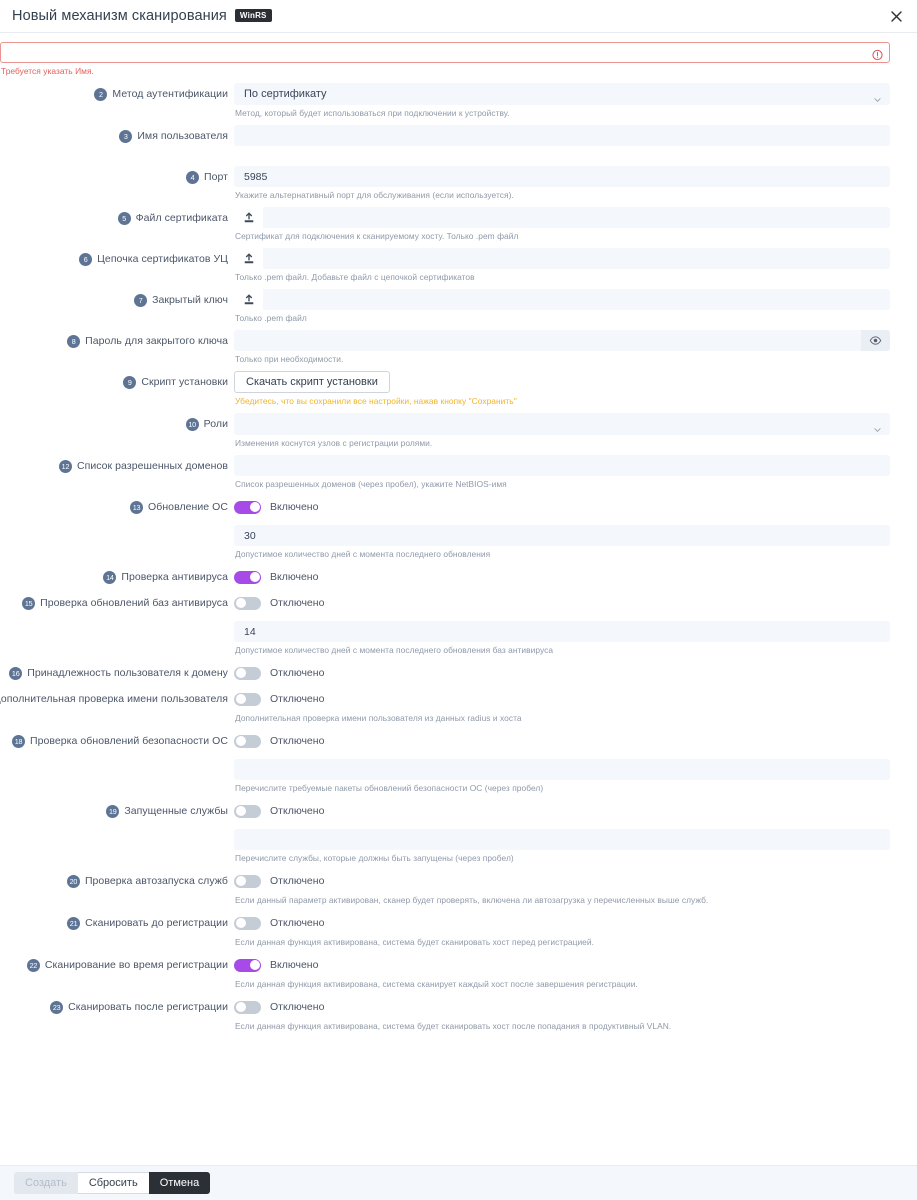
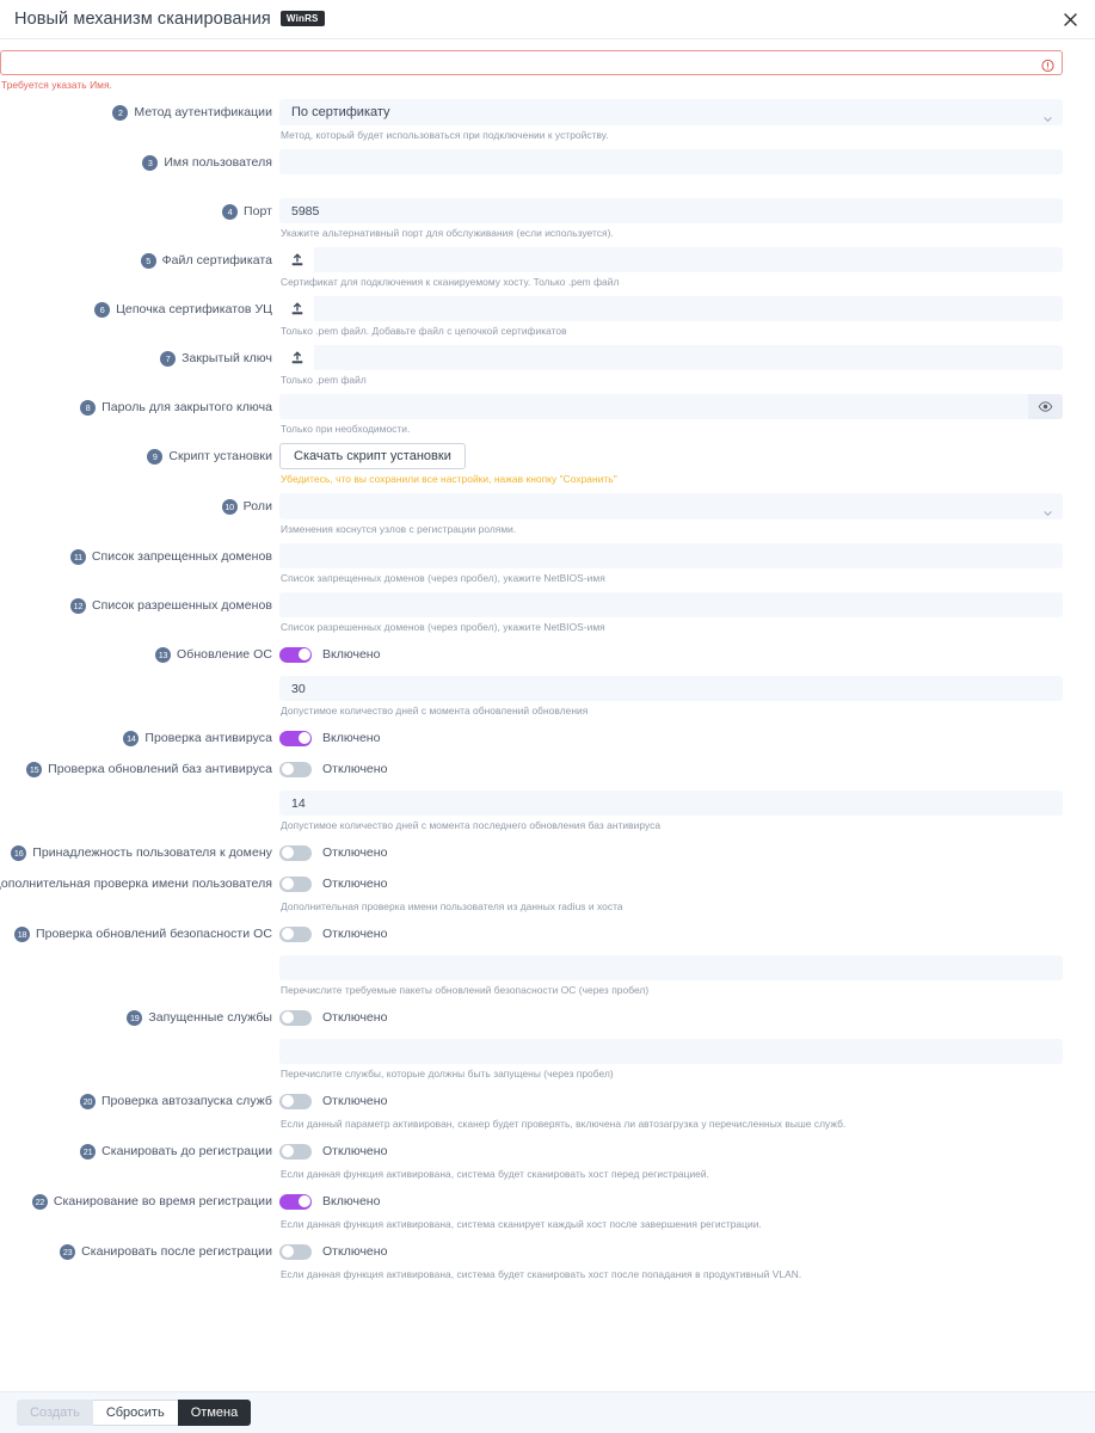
  Новый механизм сканирования WinRS
  Требуется указать Имя.
  2
  Метод аутентификации
  По сертификату
  Метод, который будет использоваться при подключении к устройству.
  3
  Имя пользователя
  4
  Порт
  5985
  Укажите альтернативный порт для обслуживания (если используется).
  5
  Файл сертификата
  Сертификат для подключения к сканируемому хосту. Только .pem файл
  6
  Цепочка сертификатов УЦ
  Только .pem файл. Добавьте файл с цепочкой сертификатов
  7
  Закрытый ключ
  Только .pem файл
  8
  Пароль для закрытого ключа
  Только при необходимости.
  9
  Скрипт установки
  Скачать скрипт установки
  Убедитесь, что вы сохранили все настройки, нажав кнопку "Сохранить"
  10
  Роли
  Изменения коснутся узлов с регистрации ролями.
+ 11
+ Список запрещенных доменов
+ Список запрещенных доменов (через пробел), укажите NetBIOS-имя
  12
  Список разрешенных доменов
  Список разрешенных доменов (через пробел), укажите NetBIOS-имя
  13
  Обновление ОС
  Включено
  30
- Допустимое количество дней с момента последнего обновления
+ Допустимое количество дней с момента обновлений обновления
  14
  Проверка антивируса
  Включено
  15
  Проверка обновлений баз антивируса
  Отключено
  14
  Допустимое количество дней с момента последнего обновления баз антивируса
  16
  Принадлежность пользователя к домену
  Отключено
  ополнительная проверка имени пользователя
  Отключено
  Дополнительная проверка имени пользователя из данных radius и хоста
  18
  Проверка обновлений безопасности ОС
  Отключено
  Перечислите требуемые пакеты обновлений безопасности ОС (через пробел)
  19
  Запущенные службы
  Отключено
  Перечислите службы, которые должны быть запущены (через пробел)
  20
  Проверка автозапуска служб
  Отключено
  Если данный параметр активирован, сканер будет проверять, включена ли автозагрузка у перечисленных выше служб.
  21
  Сканировать до регистрации
  Отключено
  Если данная функция активирована, система будет сканировать хост перед регистрацией.
  22
  Сканирование во время регистрации
  Включено
  Если данная функция активирована, система сканирует каждый хост после завершения регистрации.
  23
  Сканировать после регистрации
  Отключено
  Если данная функция активирована, система будет сканировать хост после попадания в продуктивный VLAN.
  Создать
  Сбросить
  Отмена
